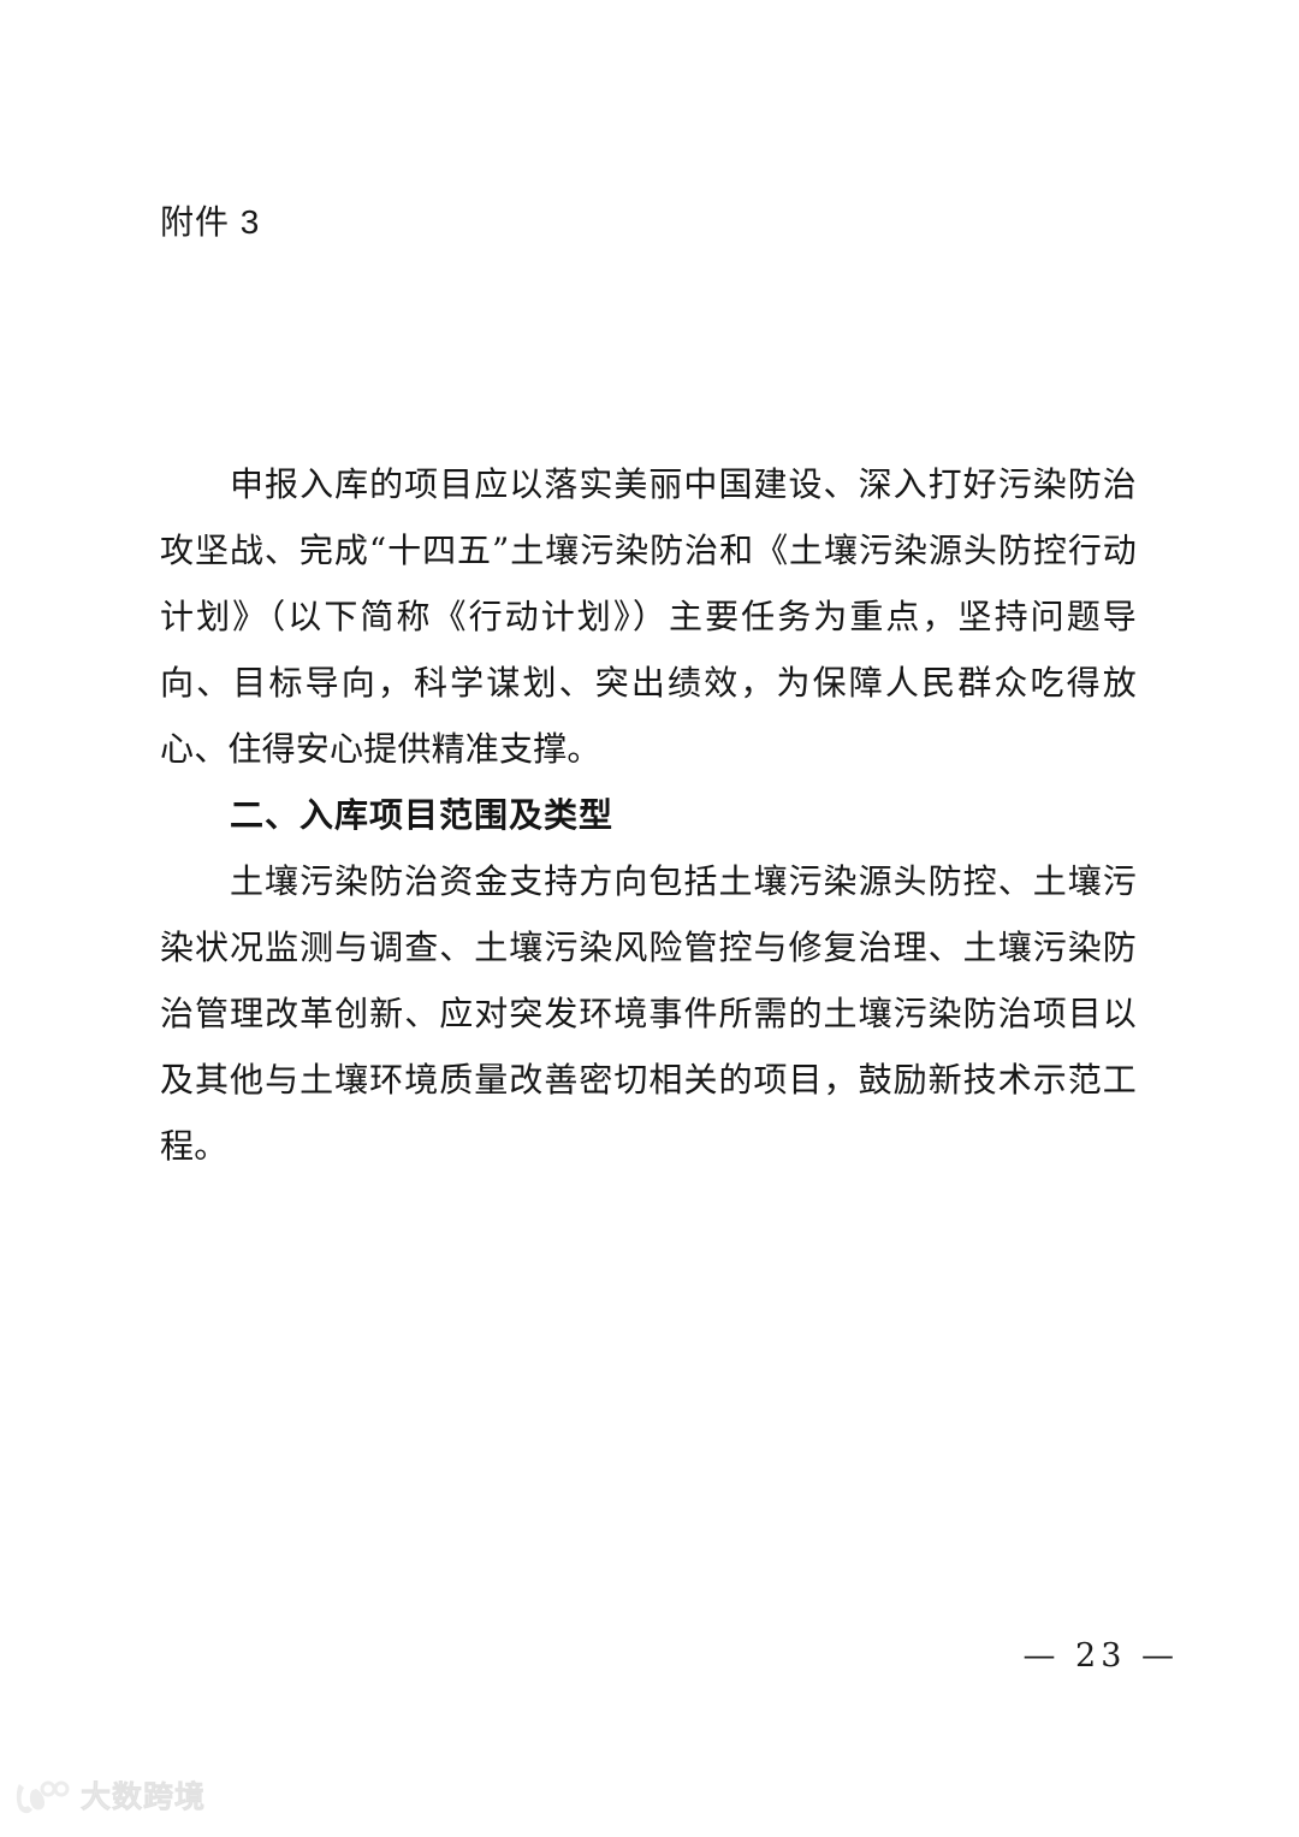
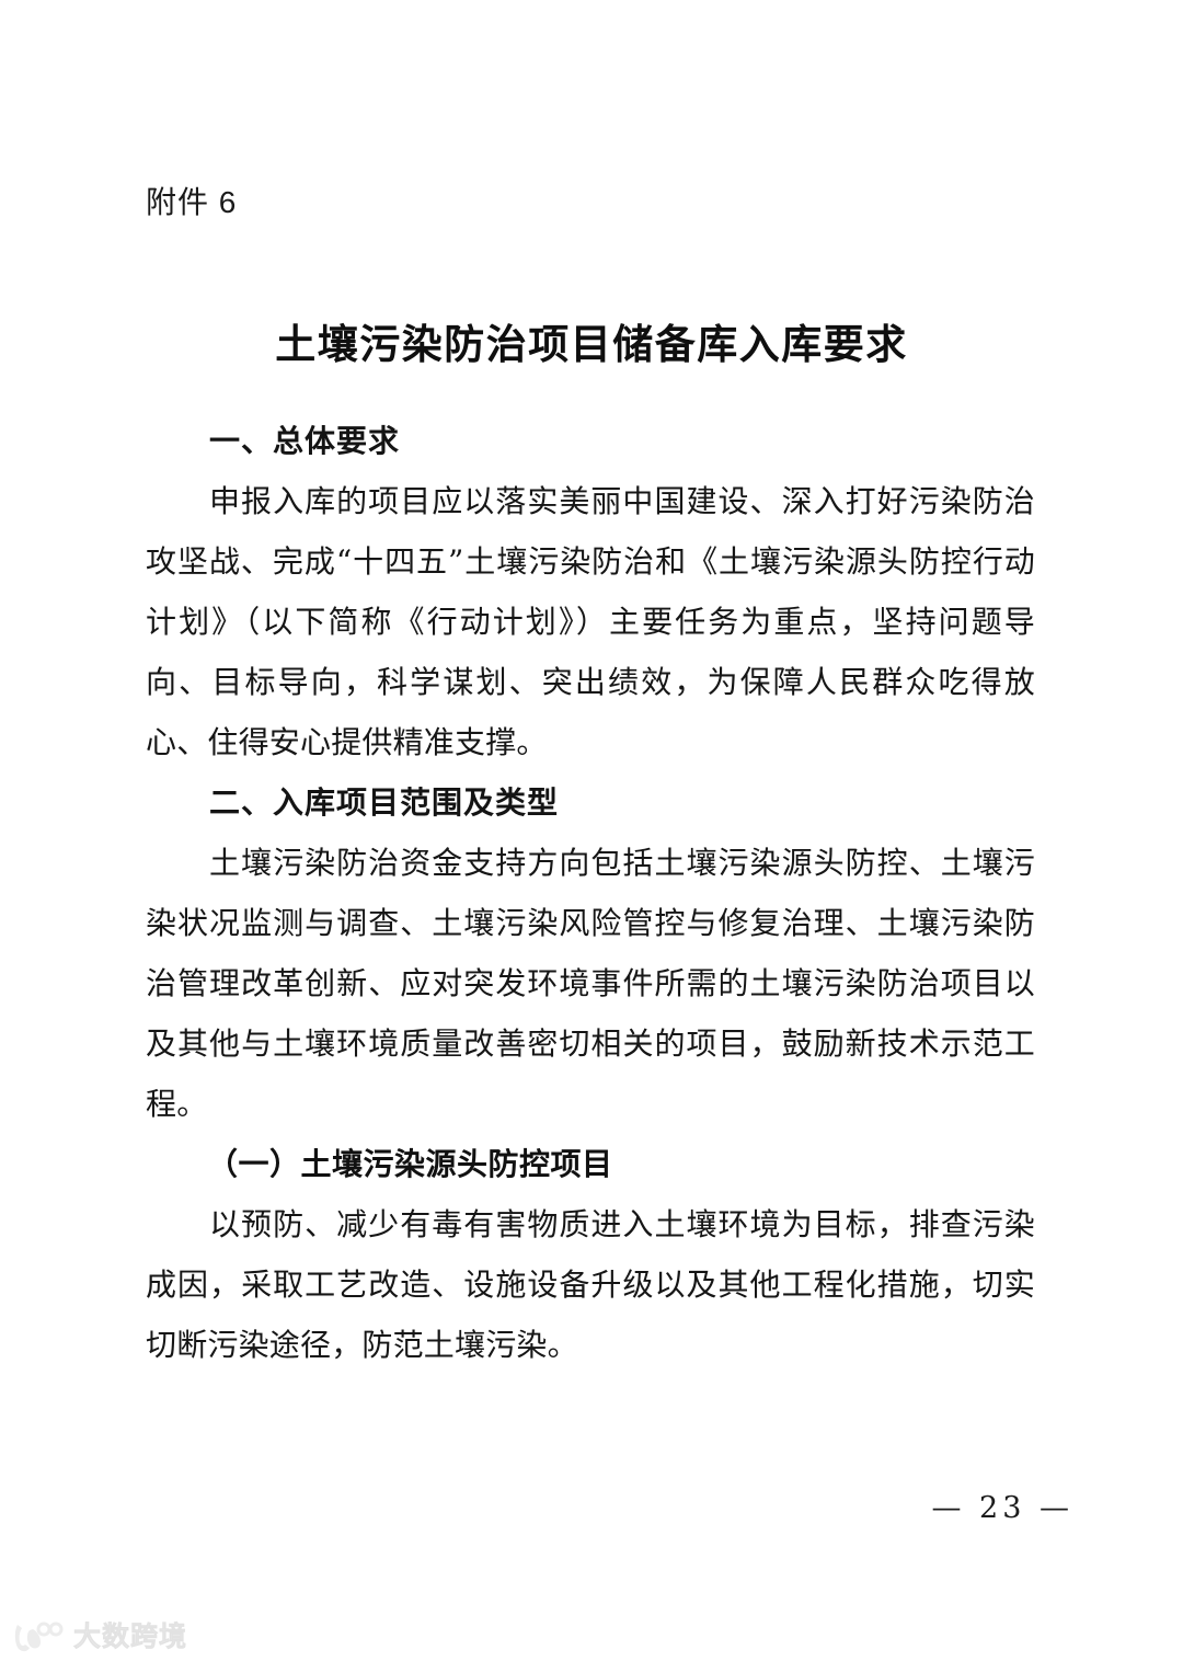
- 附件 3
+ 附件 6
+ 土壤污染防治项目储备库入库要求
+ 一、总体要求
  申报入库的项目应以落实美丽中国建设、深入打好污染防治攻坚战、完成“十四五”土壤污染防治和《土壤污染源头防控行动计划》（以下简称《行动计划》）主要任务为重点，坚持问题导向、目标导向，科学谋划、突出绩效，为保障人民群众吃得放心、住得安心提供精准支撑。
  二、入库项目范围及类型
  土壤污染防治资金支持方向包括土壤污染源头防控、土壤污染状况监测与调查、土壤污染风险管控与修复治理、土壤污染防治管理改革创新、应对突发环境事件所需的土壤污染防治项目以及其他与土壤环境质量改善密切相关的项目，鼓励新技术示范工程。
+ （一）土壤污染源头防控项目
+ 以预防、减少有毒有害物质进入土壤环境为目标，排查污染成因，采取工艺改造、设施设备升级以及其他工程化措施，切实切断污染途径，防范土壤污染。
  — 23 —
  大数跨境
